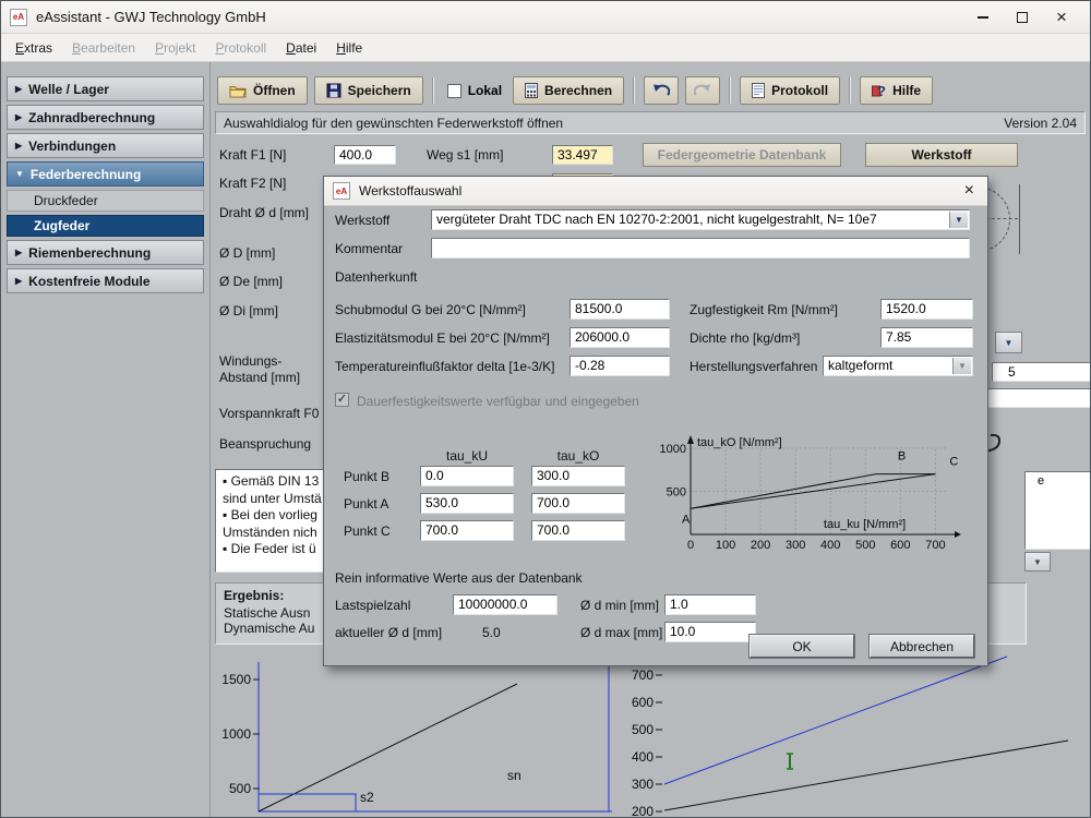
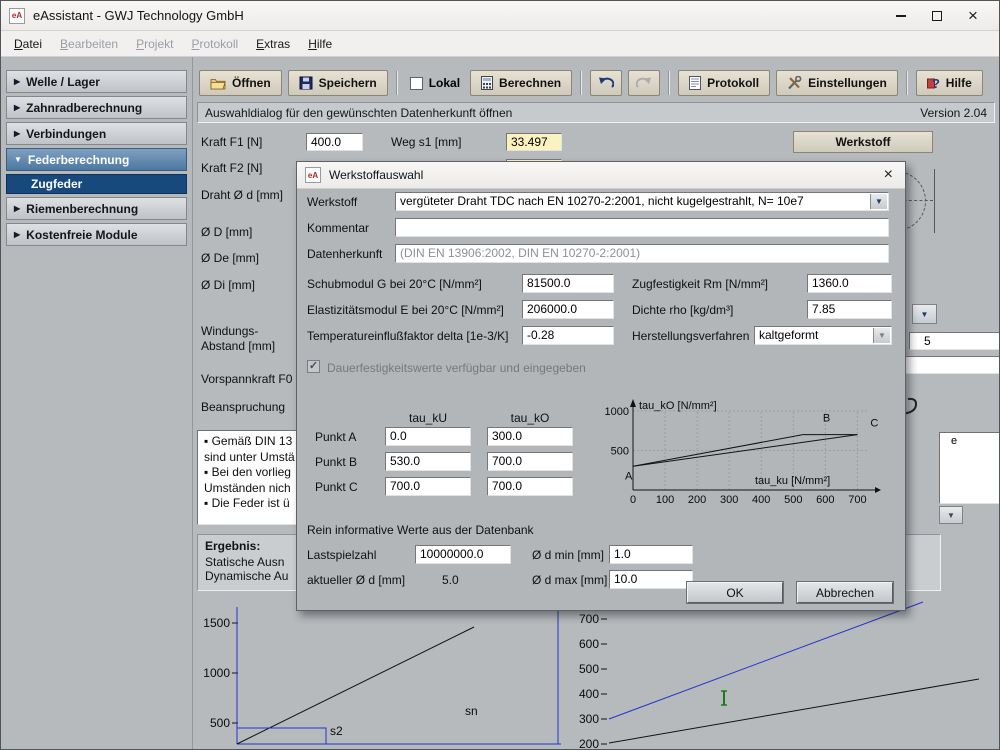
  eA
  eAssistant - GWJ Technology GmbH
  ×
- Extras
+ Datei
  Bearbeiten
  Projekt
  Protokoll
- Datei
+ Extras
  Hilfe
  ▶
  Welle / Lager
  ▶
  Zahnradberechnung
  ▶
  Verbindungen
  ▼
  Federberechnung
- Druckfeder
  Zugfeder
  ▶
  Riemenberechnung
  ▶
  Kostenfreie Module
  Öffnen
  Speichern
  Lokal
  Berechnen
  Protokoll
+ Einstellungen
  ?
  Hilfe
- Auswahldialog für den gewünschten Federwerkstoff öffnen
+ Auswahldialog für den gewünschten Datenherkunft öffnen
  Version 2.04
  Kraft F1 [N]
  400.0
  Weg s1 [mm]
  33.497
  Kraft F2 [N]
  Draht Ø d [mm]
  Ø D [mm]
  Ø De [mm]
  Ø Di [mm]
  Windungs-
  Abstand [mm]
  Vorspannkraft F0
  Beanspruchung
- Federgeometrie Datenbank
  Werkstoff
  ▼
  5
  e
  ▼
  ▪ Gemäß DIN 13
  sind unter Umstä
  ▪ Bei den vorlieg
  Umständen nich
  ▪ Die Feder ist ü
  Ergebnis:
  Statische Ausn
  Dynamische Au
  500
  1000
  1500
  s2
  sn
  200
  300
  400
  500
  600
  700
  eA
  Werkstoffauswahl
  ×
  Werkstoff
  vergüteter Draht TDC nach EN 10270-2:2001, nicht kugelgestrahlt, N= 10e7
  ▼
  Kommentar
  Datenherkunft
+ (DIN EN 13906:2002, DIN EN 10270-2:2001)
  Schubmodul G bei 20°C [N/mm²]
  81500.0
  Zugfestigkeit Rm [N/mm²]
- 1520.0
+ 1360.0
  Elastizitätsmodul E bei 20°C [N/mm²]
  206000.0
  Dichte rho [kg/dm³]
  7.85
  Temperatureinflußfaktor delta [1e-3/K]
  -0.28
  Herstellungsverfahren
  kaltgeformt
  ▼
  ✓
  Dauerfestigkeitswerte verfügbar und eingegeben
  tau_kU
  tau_kO
- Punkt B
+ Punkt A
  0.0
  300.0
- Punkt A
+ Punkt B
  530.0
  700.0
  Punkt C
  700.0
  700.0
  0
  100
  200
  300
  400
  500
  600
  700
  500
  1000
  tau_kO [N/mm²]
  tau_ku [N/mm²]
  A
  B
  C
  Rein informative Werte aus der Datenbank
  Lastspielzahl
  10000000.0
  Ø d min [mm]
  1.0
  aktueller Ø d [mm]
  5.0
  Ø d max [mm]
  10.0
  OK
  Abbrechen
